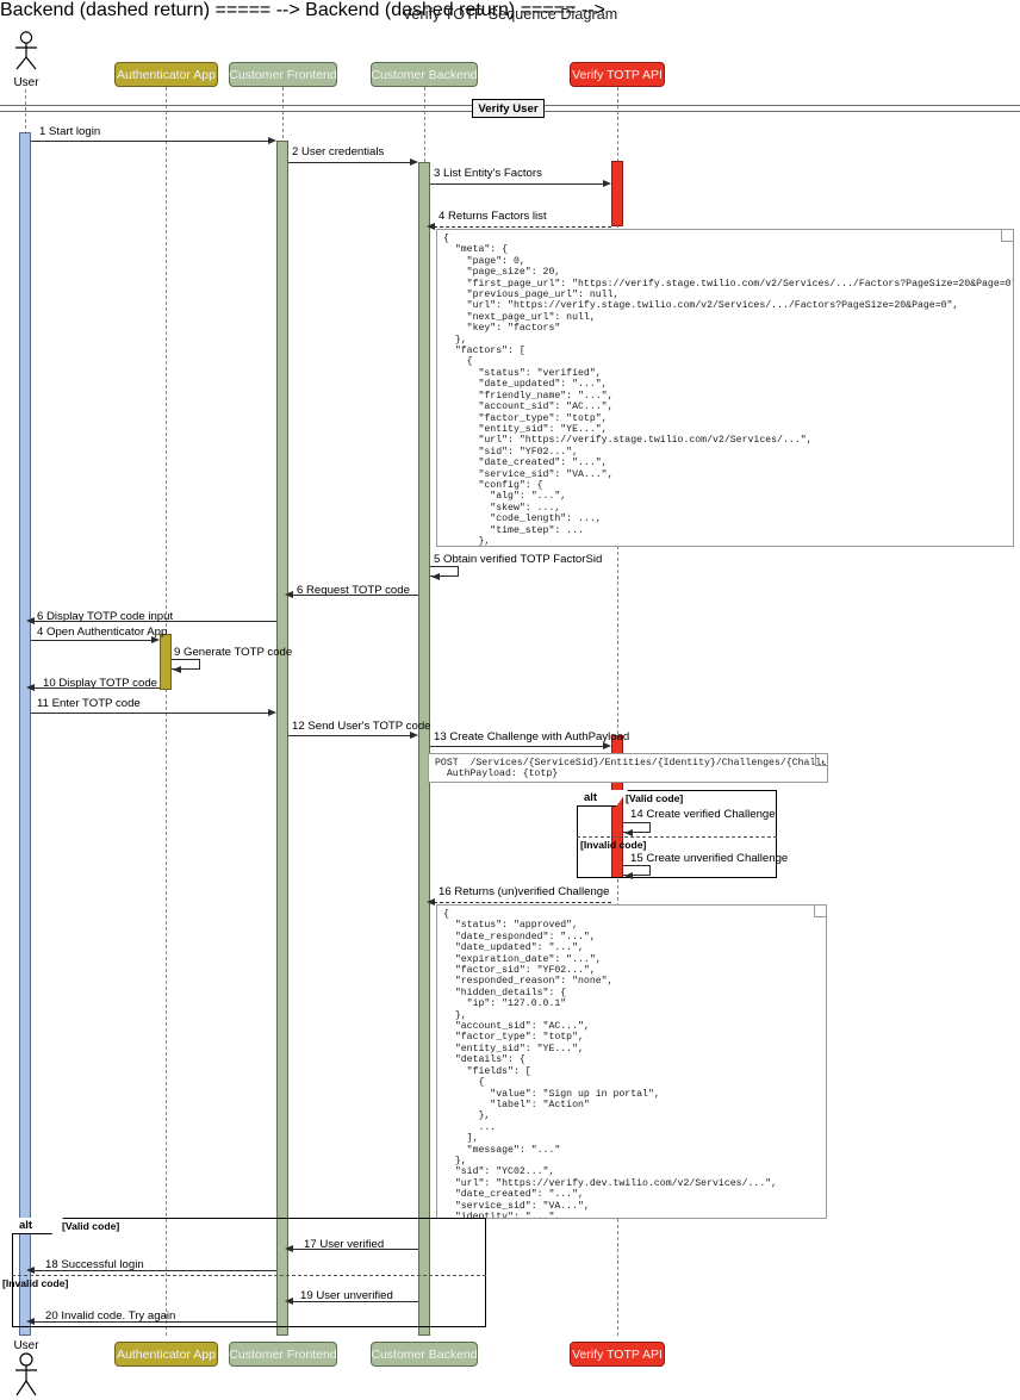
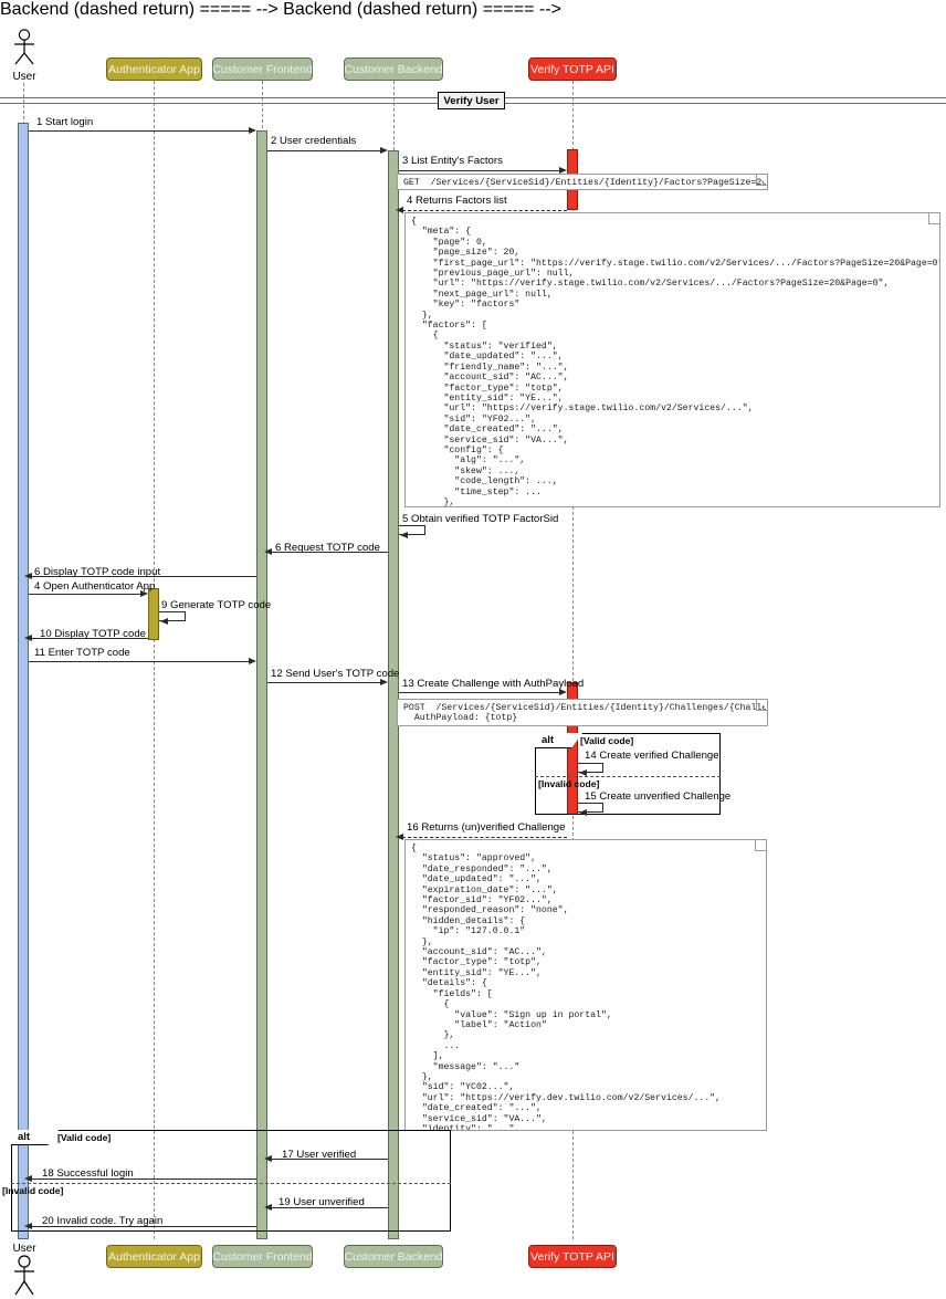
- Verify TOTP Sequence Diagram
  User
  Authenticator App
  Customer Frontend
  Customer Backend
  Verify TOTP API
  Verify User
  1 Start login
  2 User credentials
  3 List Entity's Factors
+ GET /Services/{ServiceSid}/Entities/{Identity}/Factors?PageSize=20
  Backend (dashed return) ===== -->
  4 Returns Factors list
  {
  "meta": {
  "page": 0,
  "page_size": 20,
  "first_page_url": "https://verify.stage.twilio.com/v2/Services/.../Factors?PageSize=20&Page=0
  "previous_page_url": null,
  "url": "https://verify.stage.twilio.com/v2/Services/.../Factors?PageSize=20&Page=0",
  "next_page_url": null,
  "key": "factors"
  },
  "factors": [
  {
  "status": "verified",
  "date_updated": "...",
  "friendly_name": "...",
  "account_sid": "AC...",
  "factor_type": "totp",
  "entity_sid": "YE...",
  "url": "https://verify.stage.twilio.com/v2/Services/...",
  "sid": "YF02...",
  "date_created": "...",
  "service_sid": "VA...",
  "config": {
  "alg": "...",
  "skew": ...,
  "code_length": ...,
  "time_step": ...
  },
  5 Obtain verified TOTP FactorSid
  6 Request TOTP code
  6 Display TOTP code input
  4 Open Authenticator App
  9 Generate TOTP code
  10 Display TOTP code
  11 Enter TOTP code
  12 Send User's TOTP code
  13 Create Challenge with AuthPayload
  POST /Services/{ServiceSid}/Entities/{Identity}/Challenges/{Challe
  AuthPayload: {totp}
  alt
  [Valid code]
  14 Create verified Challenge
  [Invalid code]
  15 Create unverified Challenge
  Backend (dashed return) ===== -->
  16 Returns (un)verified Challenge
  {
  "status": "approved",
  "date_responded": "...",
  "date_updated": "...",
  "expiration_date": "...",
  "factor_sid": "YF02...",
  "responded_reason": "none",
  "hidden_details": {
  "ip": "127.0.0.1"
  },
  "account_sid": "AC...",
  "factor_type": "totp",
  "entity_sid": "YE...",
  "details": {
  "fields": [
  {
  "value": "Sign up in portal",
  "label": "Action"
  },
  ...
  ],
  "message": "..."
  },
  "sid": "YC02...",
  "url": "https://verify.dev.twilio.com/v2/Services/...",
  "date_created": "...",
  "service_sid": "VA...",
  "identity": "...",
  alt
  [Valid code]
  17 User verified
  18 Successful login
  [Invalid code]
  19 User unverified
  20 Invalid code. Try again
  User
  Authenticator App
  Customer Frontend
  Customer Backend
  Verify TOTP API
